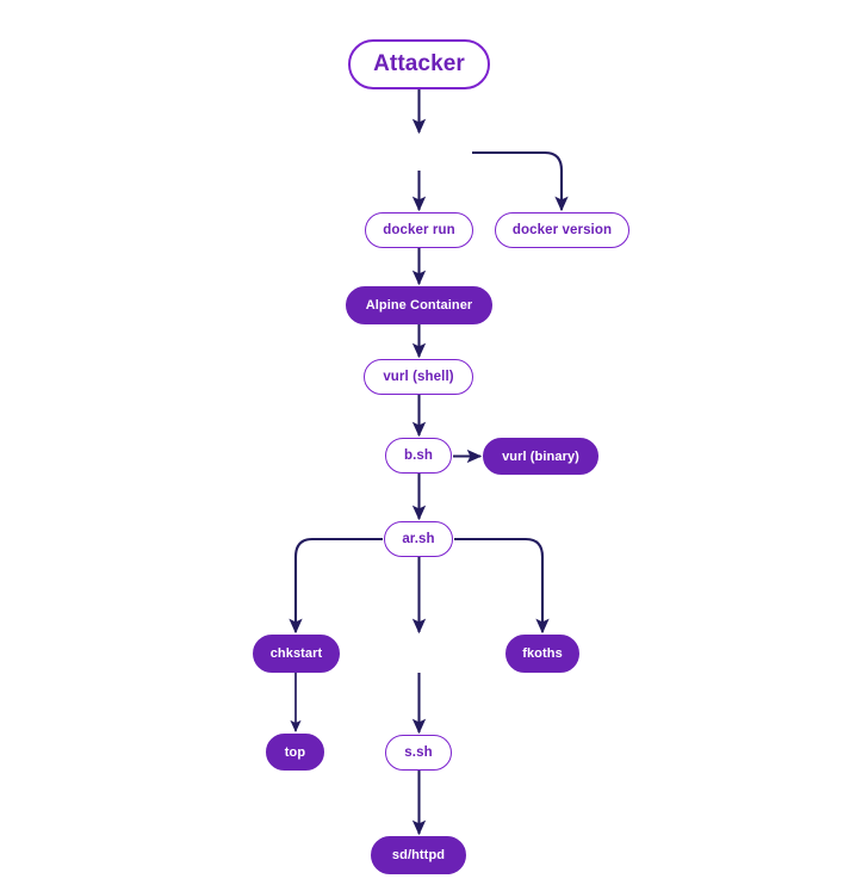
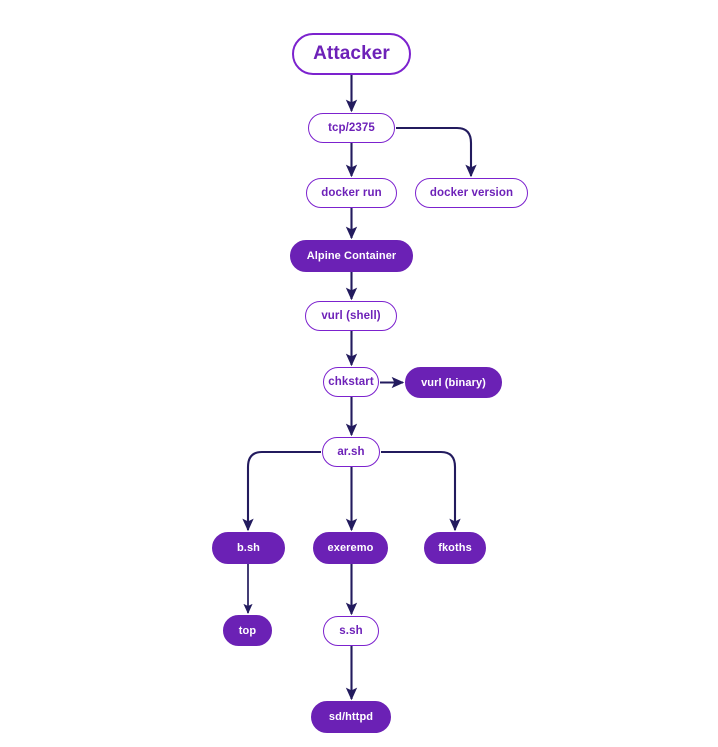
  Attacker
+ tcp/2375
  docker run
  docker version
  Alpine Container
  vurl (shell)
- b.sh
+ chkstart
  vurl (binary)
  ar.sh
- chkstart
+ b.sh
+ exeremo
  fkoths
  top
  s.sh
  sd/httpd
